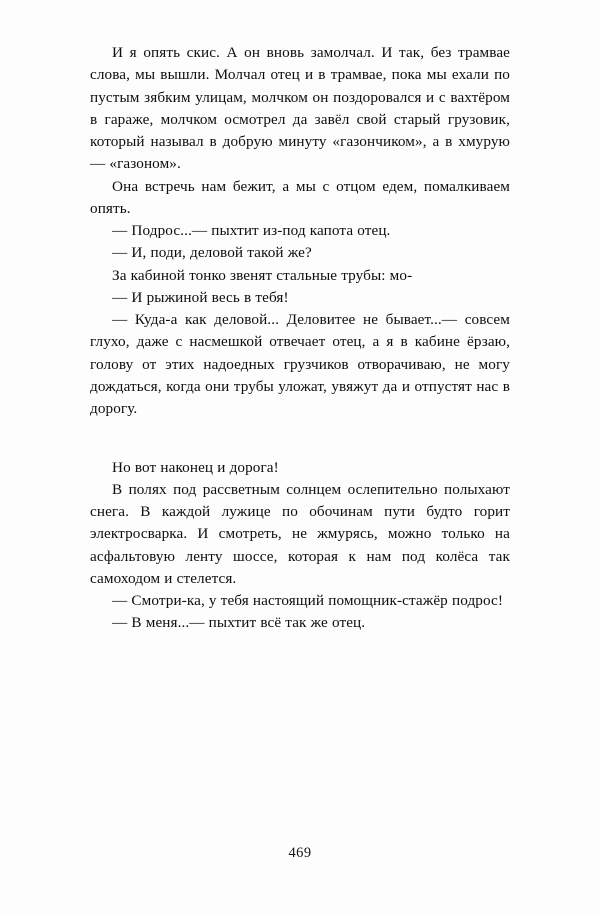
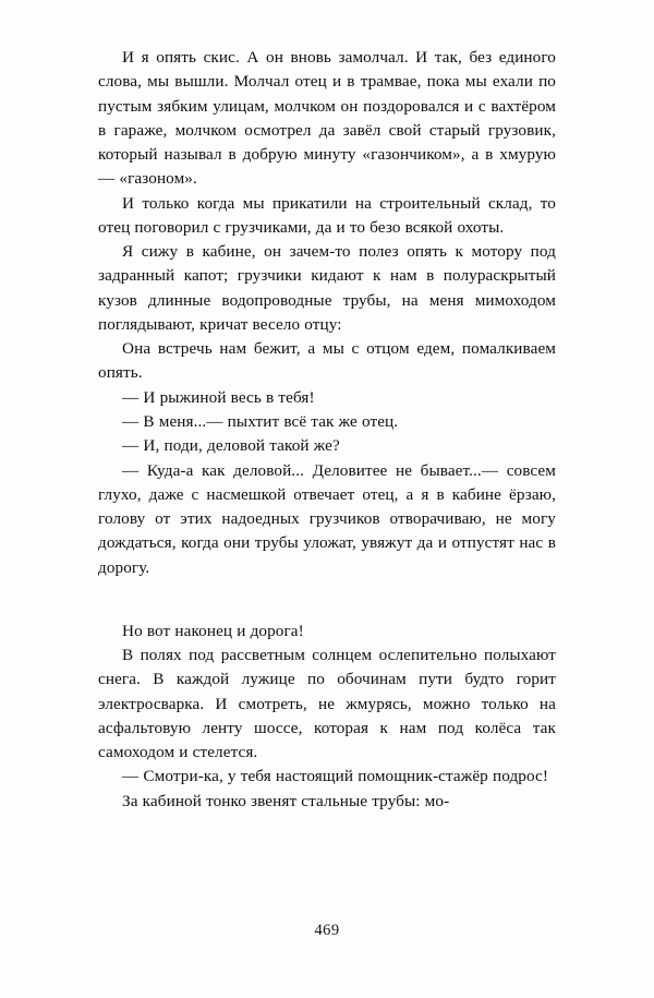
- И я опять скис. А он вновь замолчал. И так, без трамвае слова, мы вышли. Молчал отец и в трамвае, пока мы ехали по пустым зябким улицам, молчком он поздоровался и с вахтёром в гараже, молчком осмотрел да завёл свой старый грузовик, который называл в добрую минуту «газончиком», а в хмурую — «газоном».
+ И я опять скис. А он вновь замолчал. И так, без единого слова, мы вышли. Молчал отец и в трамвае, пока мы ехали по пустым зябким улицам, молчком он поздоровался и с вахтёром в гараже, молчком осмотрел да завёл свой старый грузовик, который называл в добрую минуту «газончиком», а в хмурую — «газоном».
+ И только когда мы прикатили на строительный склад, то отец поговорил с грузчиками, да и то безо всякой охоты.
+ Я сижу в кабине, он зачем-то полез опять к мотору под задранный капот; грузчики кидают к нам в полураскрытый кузов длинные водопроводные трубы, на меня мимоходом поглядывают, кричат весело отцу:
  Она встречь нам бежит, а мы с отцом едем, помалкиваем опять.
- — Подрос...— пыхтит из-под капота отец.
- — И, поди, деловой такой же?
+ — И рыжиной весь в тебя!
- За кабиной тонко звенят стальные трубы: мо-
+ — В меня...— пыхтит всё так же отец.
- — И рыжиной весь в тебя!
+ — И, поди, деловой такой же?
  — Куда-а как деловой... Деловитее не бывает...— совсем глухо, даже с насмешкой отвечает отец, а я в кабине ёрзаю, голову от этих надоедных грузчиков отворачиваю, не могу дождаться, когда они трубы уложат, увяжут да и отпустят нас в дорогу.
  Но вот наконец и дорога!
  В полях под рассветным солнцем ослепительно полыхают снега. В каждой лужице по обочинам пути будто горит электросварка. И смотреть, не жмурясь, можно только на асфальтовую ленту шоссе, которая к нам под колёса так самоходом и стелется.
  — Смотри-ка, у тебя настоящий помощник-стажёр подрос!
- — В меня...— пыхтит всё так же отец.
+ За кабиной тонко звенят стальные трубы: мо-
  469
